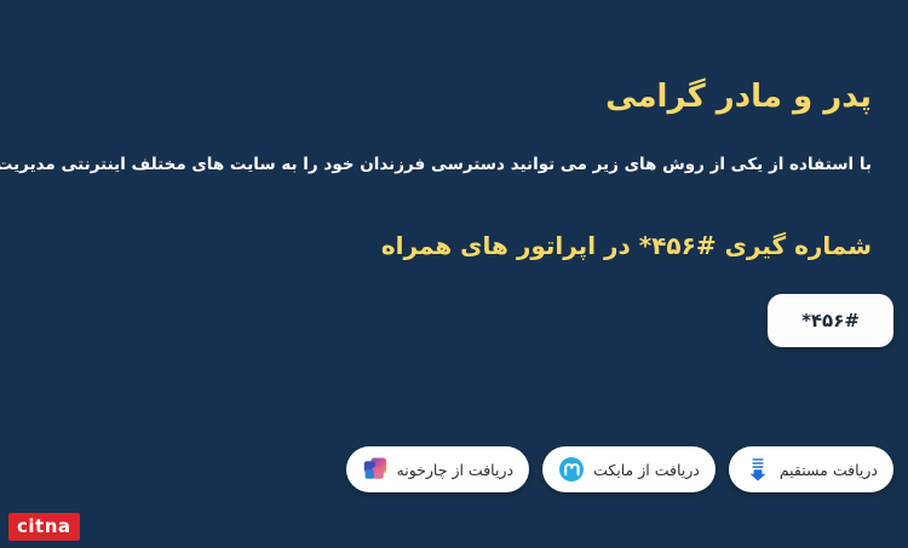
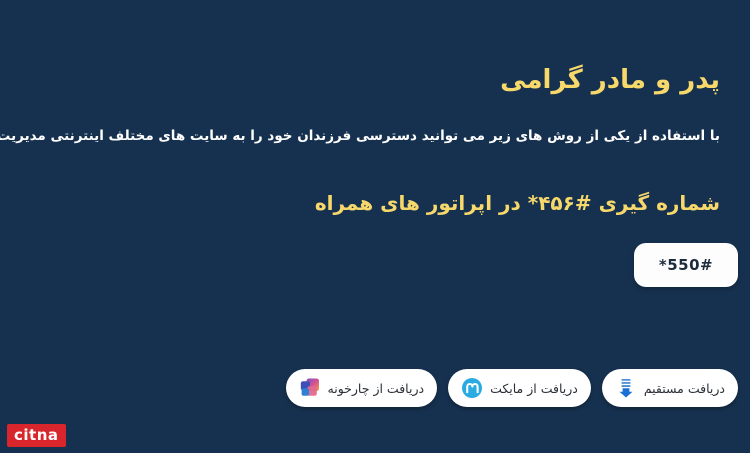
  پدر و مادر گرامی
  با استفاده از یکی از روش های زیر می توانید دسترسی فرزندان خود را به سایت های مختلف اینترنتی مدیریت
  شماره گیری #۴۵۶* در اپراتور های همراه
- *۴۵۶#
+ *550#
  دریافت مستقیم
  دریافت از مایکت
  دریافت از چارخونه
  citna
